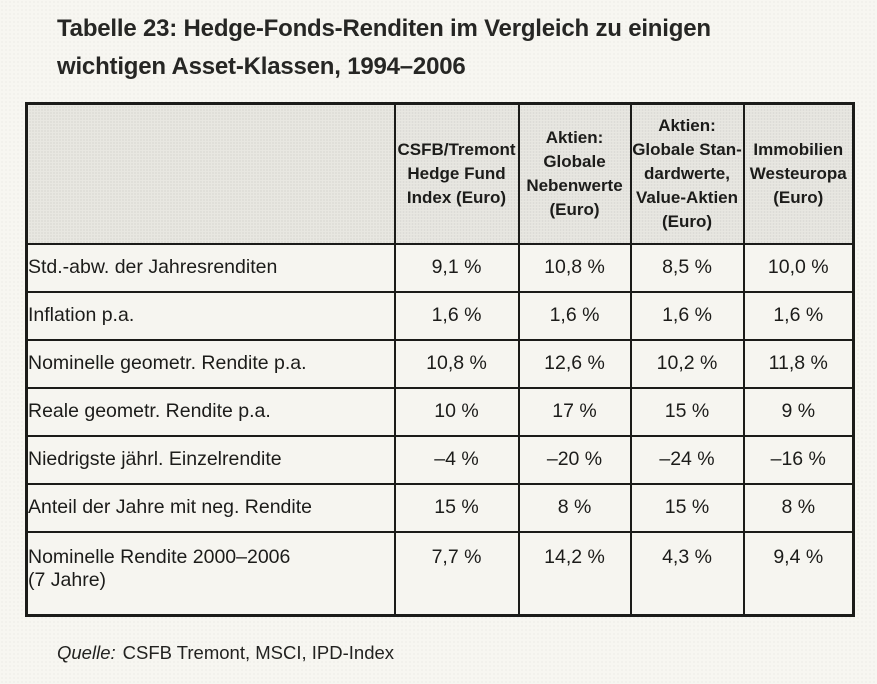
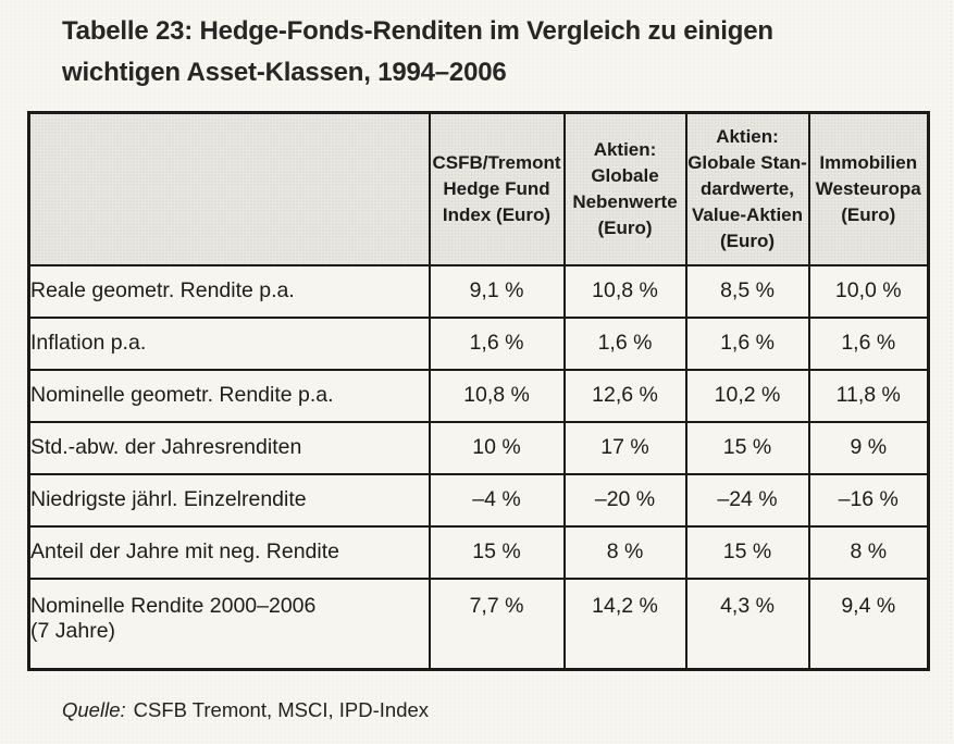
  Tabelle 23: Hedge-Fonds-Renditen im Vergleich zu einigen
  wichtigen Asset-Klassen, 1994–2006
  	CSFB/Tremont Hedge Fund Index (Euro)	Aktien: Globale Nebenwerte (Euro)	Aktien: Globale Stan- dardwerte, Value-Aktien (Euro)	Immobilien Westeuropa (Euro)
- Std.-abw. der Jahresrenditen	9,1 %	10,8 %	8,5 %	10,0 %
+ Reale geometr. Rendite p.a.	9,1 %	10,8 %	8,5 %	10,0 %
  Inflation p.a.	1,6 %	1,6 %	1,6 %	1,6 %
  Nominelle geometr. Rendite p.a.	10,8 %	12,6 %	10,2 %	11,8 %
- Reale geometr. Rendite p.a.	10 %	17 %	15 %	9 %
+ Std.-abw. der Jahresrenditen	10 %	17 %	15 %	9 %
  Niedrigste jährl. Einzelrendite	–4 %	–20 %	–24 %	–16 %
  Anteil der Jahre mit neg. Rendite	15 %	8 %	15 %	8 %
  Nominelle Rendite 2000–2006 (7 Jahre)	7,7 %	14,2 %	4,3 %	9,4 %
  Quelle: CSFB Tremont, MSCI, IPD-Index
